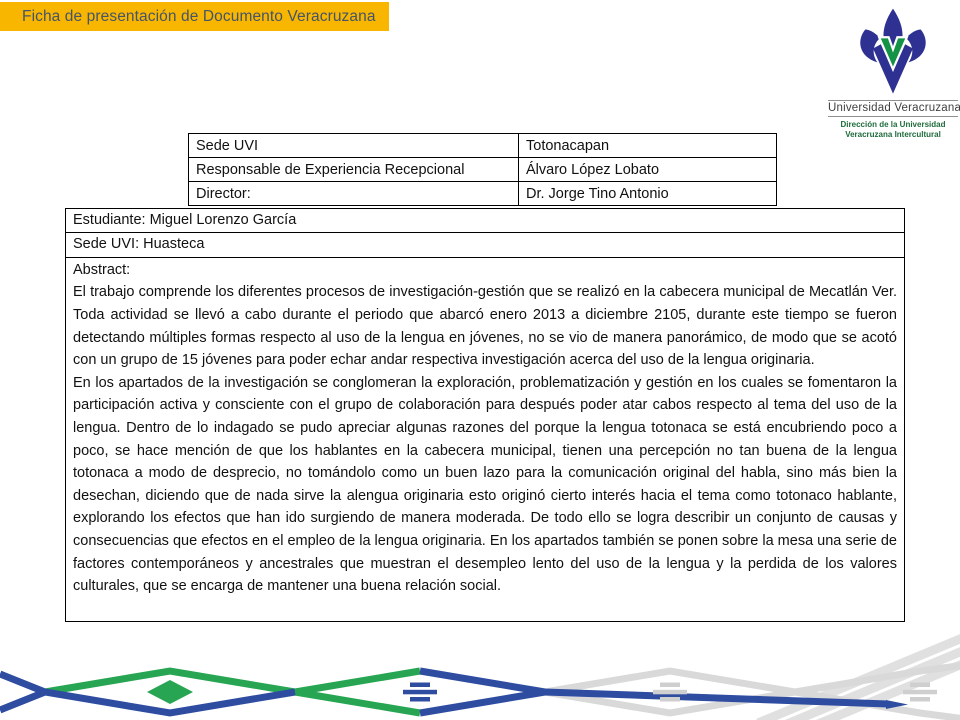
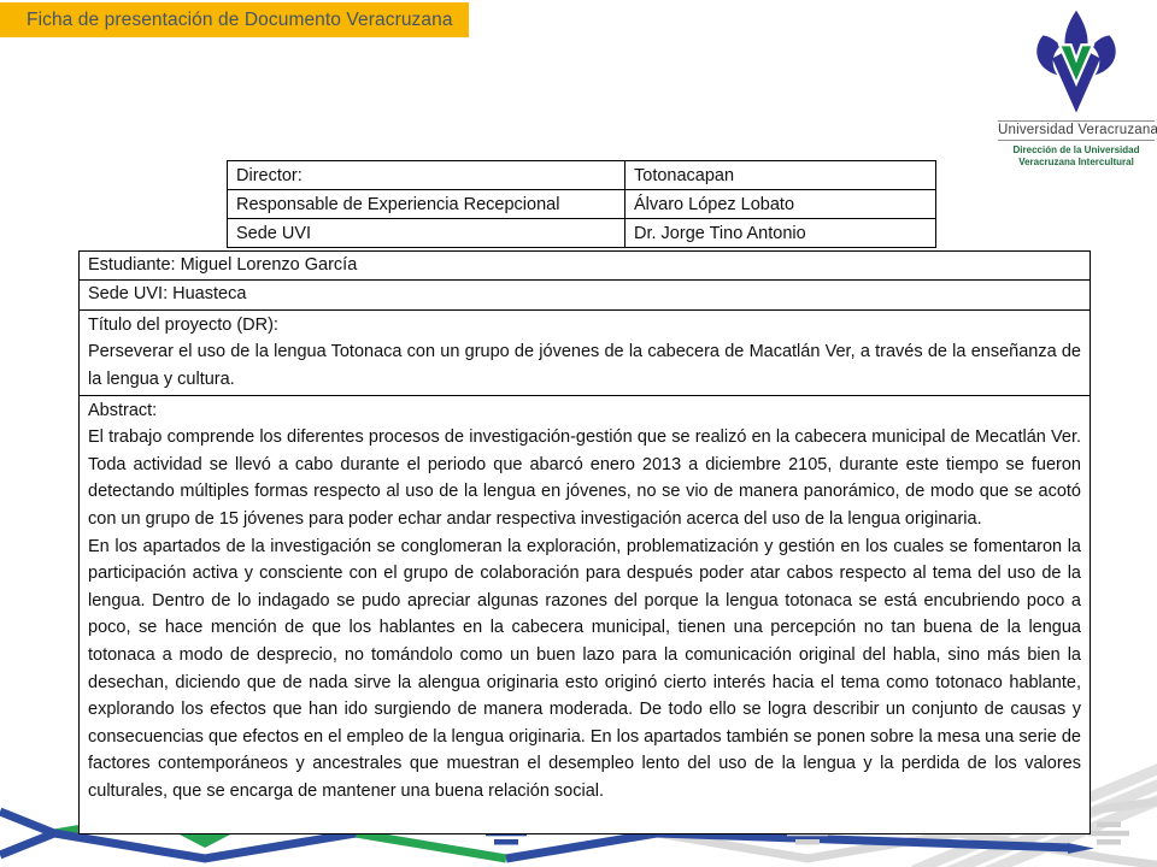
  Ficha de presentación de Documento Veracruzana
  Universidad Veracruzana
  Dirección de la Universidad
  Veracruzana Intercultural
- Sede UVI	Totonacapan
+ Director:	Totonacapan
  Responsable de Experiencia Recepcional	Álvaro López Lobato
- Director:	Dr. Jorge Tino Antonio
+ Sede UVI	Dr. Jorge Tino Antonio
  Estudiante: Miguel Lorenzo García
  Sede UVI: Huasteca
+ Título del proyecto (DR): Perseverar el uso de la lengua Totonaca con un grupo de jóvenes de la cabecera de Macatlán Ver, a través de la enseñanza de la lengua y cultura.
  Abstract: El trabajo comprende los diferentes procesos de investigación-gestión que se realizó en la cabecera municipal de Mecatlán Ver. Toda actividad se llevó a cabo durante el periodo que abarcó enero 2013 a diciembre 2105, durante este tiempo se fueron detectando múltiples formas respecto al uso de la lengua en jóvenes, no se vio de manera panorámico, de modo que se acotó con un grupo de 15 jóvenes para poder echar andar respectiva investigación acerca del uso de la lengua originaria. En los apartados de la investigación se conglomeran la exploración, problematización y gestión en los cuales se fomentaron la participación activa y consciente con el grupo de colaboración para después poder atar cabos respecto al tema del uso de la lengua. Dentro de lo indagado se pudo apreciar algunas razones del porque la lengua totonaca se está encubriendo poco a poco, se hace mención de que los hablantes en la cabecera municipal, tienen una percepción no tan buena de la lengua totonaca a modo de desprecio, no tomándolo como un buen lazo para la comunicación original del habla, sino más bien la desechan, diciendo que de nada sirve la alengua originaria esto originó cierto interés hacia el tema como totonaco hablante, explorando los efectos que han ido surgiendo de manera moderada. De todo ello se logra describir un conjunto de causas y consecuencias que efectos en el empleo de la lengua originaria. En los apartados también se ponen sobre la mesa una serie de factores contemporáneos y ancestrales que muestran el desempleo lento del uso de la lengua y la perdida de los valores culturales, que se encarga de mantener una buena relación social.
